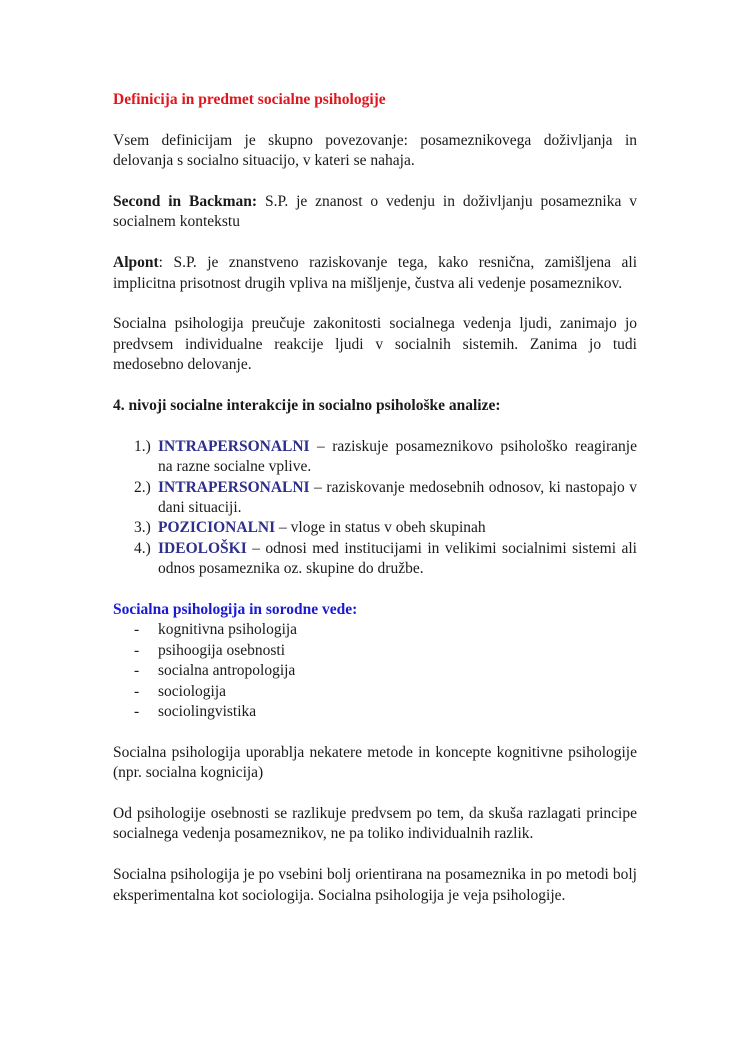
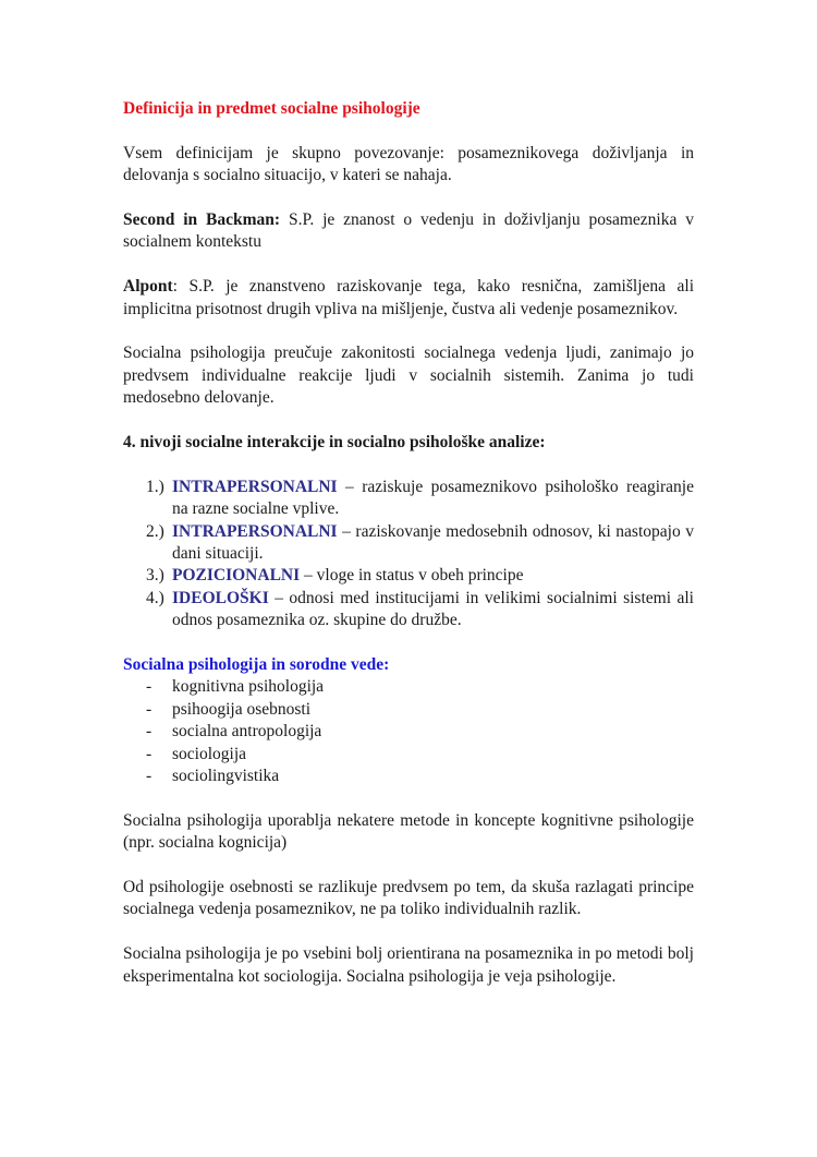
  Definicija in predmet socialne psihologije
  Vsem definicijam je skupno povezovanje: posameznikovega doživljanja in delovanja s socialno situacijo, v kateri se nahaja.
  Second in Backman: S.P. je znanost o vedenju in doživljanju posameznika v socialnem kontekstu
  Alpont: S.P. je znanstveno raziskovanje tega, kako resnična, zamišljena ali implicitna prisotnost drugih vpliva na mišljenje, čustva ali vedenje posameznikov.
  Socialna psihologija preučuje zakonitosti socialnega vedenja ljudi, zanimajo jo predvsem individualne reakcije ljudi v socialnih sistemih. Zanima jo tudi medosebno delovanje.
  4. nivoji socialne interakcije in socialno psihološke analize:
  1.)
  INTRAPERSONALNI – raziskuje posameznikovo psihološko reagiranje na razne socialne vplive.
  2.)
  INTRAPERSONALNI – raziskovanje medosebnih odnosov, ki nastopajo v dani situaciji.
  3.)
- POZICIONALNI – vloge in status v obeh skupinah
+ POZICIONALNI – vloge in status v obeh principe
  4.)
  IDEOLOŠKI – odnosi med institucijami in velikimi socialnimi sistemi ali odnos posameznika oz. skupine do družbe.
  Socialna psihologija in sorodne vede:
  -
  kognitivna psihologija
  -
  psihoogija osebnosti
  -
  socialna antropologija
  -
  sociologija
  -
  sociolingvistika
  Socialna psihologija uporablja nekatere metode in koncepte kognitivne psihologije (npr. socialna kognicija)
  Od psihologije osebnosti se razlikuje predvsem po tem, da skuša razlagati principe socialnega vedenja posameznikov, ne pa toliko individualnih razlik.
  Socialna psihologija je po vsebini bolj orientirana na posameznika in po metodi bolj eksperimentalna kot sociologija. Socialna psihologija je veja psihologije.
